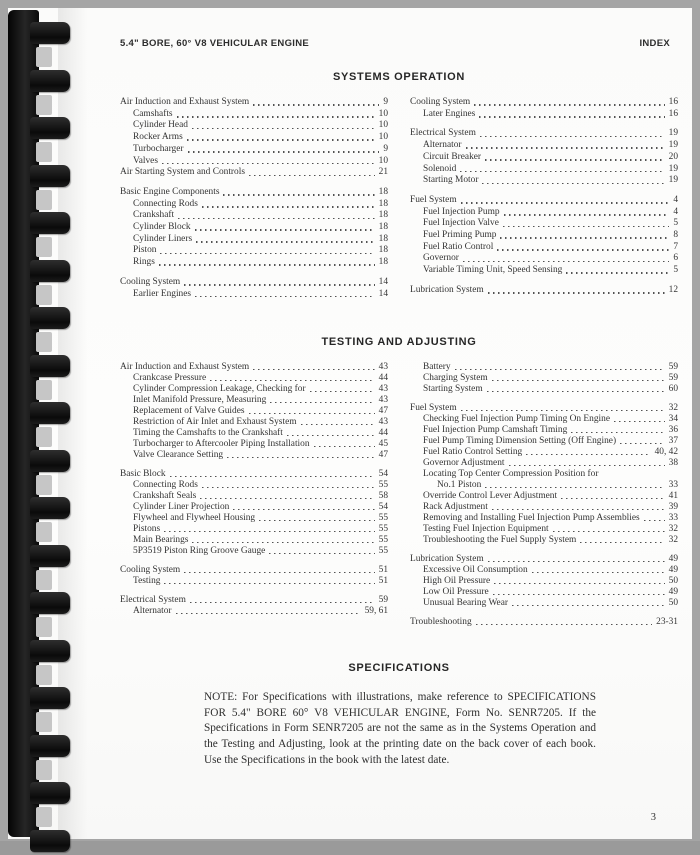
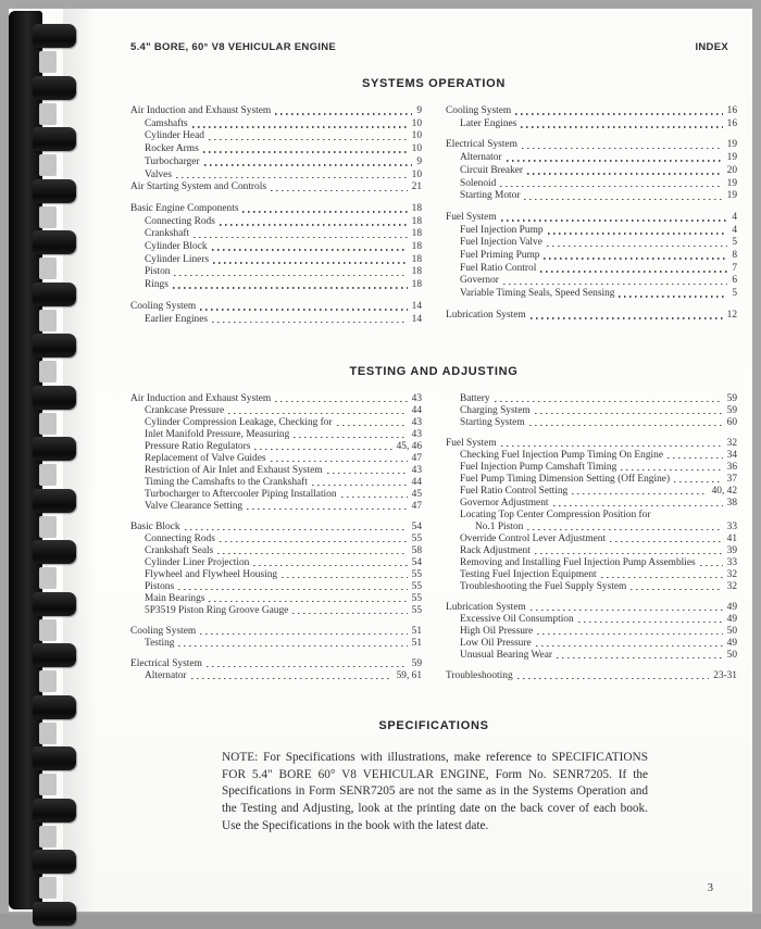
  5.4" BORE, 60° V8 VEHICULAR ENGINE
  INDEX
  SYSTEMS OPERATION
  Air Induction and Exhaust System
  9
  Camshafts
  10
  Cylinder Head
  10
  Rocker Arms
  10
  Turbocharger
  9
  Valves
  10
  Air Starting System and Controls
  21
  Basic Engine Components
  18
  Connecting Rods
  18
  Crankshaft
  18
  Cylinder Block
  18
  Cylinder Liners
  18
  Piston
  18
  Rings
  18
  Cooling System
  14
  Earlier Engines
  14
  Cooling System
  16
  Later Engines
  16
  Electrical System
  19
  Alternator
  19
  Circuit Breaker
  20
  Solenoid
  19
  Starting Motor
  19
  Fuel System
  4
  Fuel Injection Pump
  4
  Fuel Injection Valve
  5
  Fuel Priming Pump
  8
  Fuel Ratio Control
  7
  Governor
  6
- Variable Timing Unit, Speed Sensing
+ Variable Timing Seals, Speed Sensing
  5
  Lubrication System
  12
  TESTING AND ADJUSTING
  Air Induction and Exhaust System
  43
  Crankcase Pressure
  44
  Cylinder Compression Leakage, Checking for
  43
  Inlet Manifold Pressure, Measuring
  43
+ Pressure Ratio Regulators
+ 45, 46
  Replacement of Valve Guides
  47
  Restriction of Air Inlet and Exhaust System
  43
  Timing the Camshafts to the Crankshaft
  44
  Turbocharger to Aftercooler Piping Installation
  45
  Valve Clearance Setting
  47
  Basic Block
  54
  Connecting Rods
  55
  Crankshaft Seals
  58
  Cylinder Liner Projection
  54
  Flywheel and Flywheel Housing
  55
  Pistons
  55
  Main Bearings
  55
  5P3519 Piston Ring Groove Gauge
  55
  Cooling System
  51
  Testing
  51
  Electrical System
  59
  Alternator
  59, 61
  Battery
  59
  Charging System
  59
  Starting System
  60
  Fuel System
  32
  Checking Fuel Injection Pump Timing On Engine
  34
  Fuel Injection Pump Camshaft Timing
  36
  Fuel Pump Timing Dimension Setting (Off Engine)
  37
  Fuel Ratio Control Setting
  40, 42
  Governor Adjustment
  38
  Locating Top Center Compression Position for
  No.1 Piston
  33
  Override Control Lever Adjustment
  41
  Rack Adjustment
  39
  Removing and Installing Fuel Injection Pump Assemblies
  33
  Testing Fuel Injection Equipment
  32
  Troubleshooting the Fuel Supply System
  32
  Lubrication System
  49
  Excessive Oil Consumption
  49
  High Oil Pressure
  50
  Low Oil Pressure
  49
  Unusual Bearing Wear
  50
  Troubleshooting
  23-31
  SPECIFICATIONS
  NOTE: For Specifications with illustrations, make reference to SPECIFICATIONS FOR 5.4" BORE 60° V8 VEHICULAR ENGINE, Form No. SENR7205. If the Specifications in Form SENR7205 are not the same as in the Systems Operation and the Testing and Adjusting, look at the printing date on the back cover of each book. Use the Specifications in the book with the latest date.
  3
